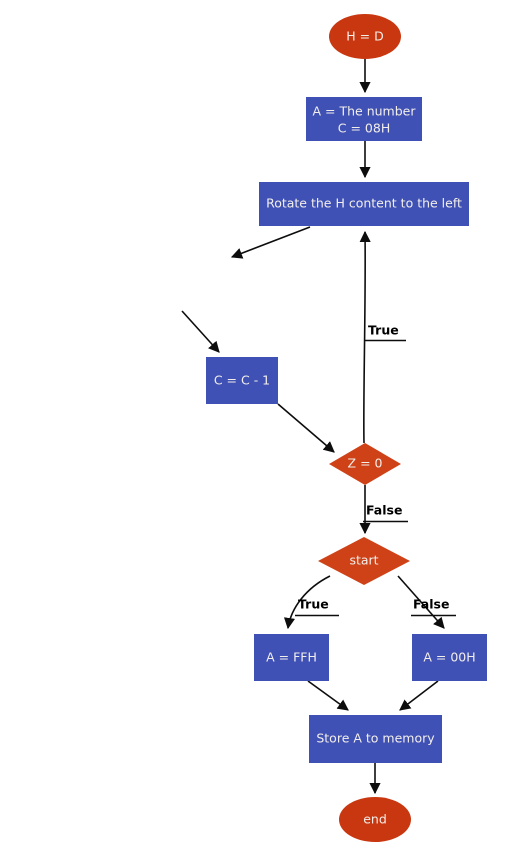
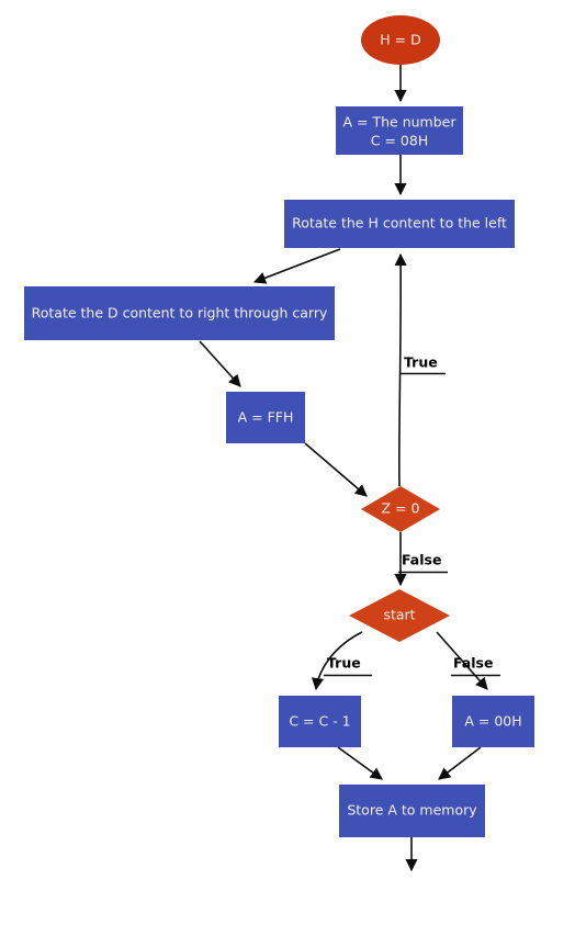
  True
  False
  True
  False
  H = D
  A = The number
  C = 08H
  Rotate the H content to the left
+ Rotate the D content to right through carry
- C = C - 1
+ A = FFH
  Z = 0
  start
- A = FFH
+ C = C - 1
  A = 00H
  Store A to memory
- end
